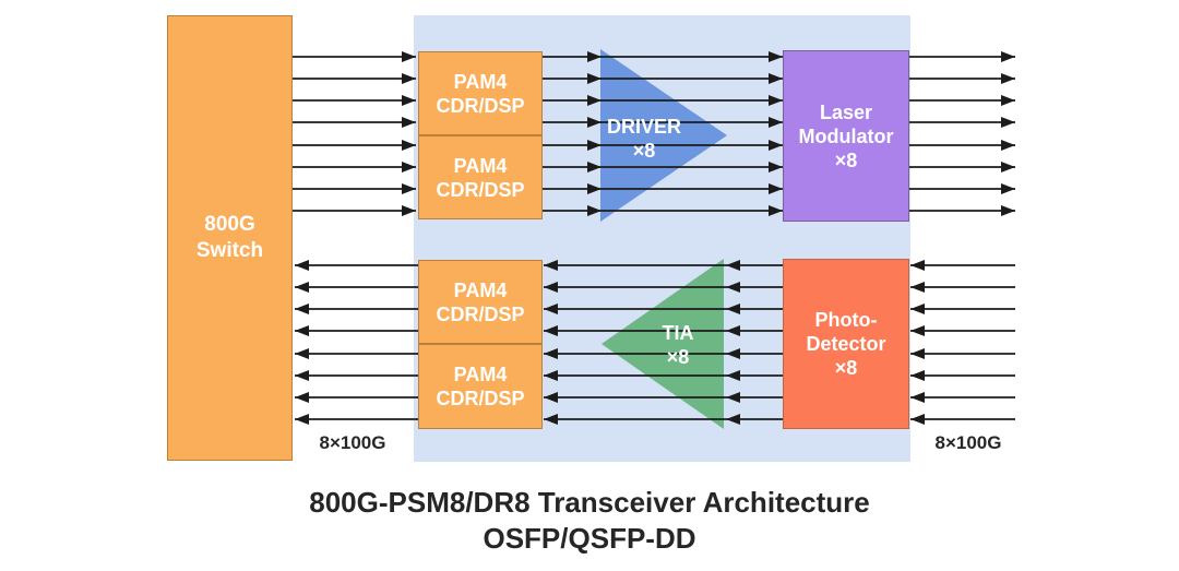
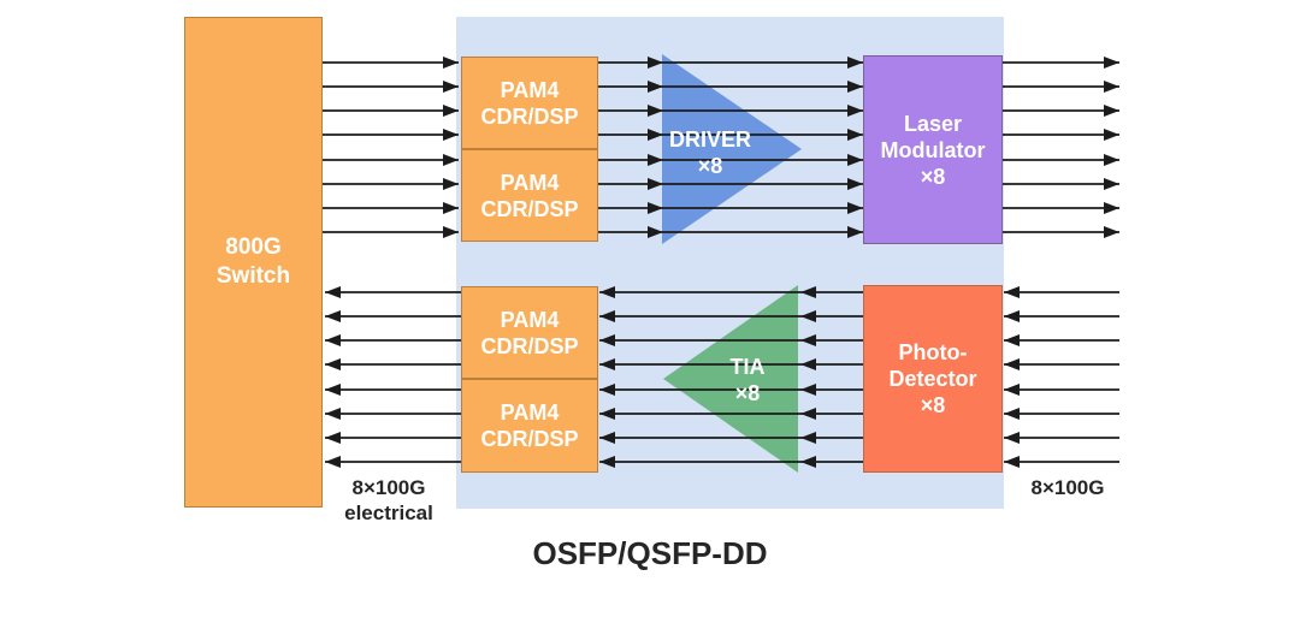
  800G
  Switch
  PAM4
  CDR/DSP
  PAM4
  CDR/DSP
  PAM4
  CDR/DSP
  PAM4
  CDR/DSP
  Laser
  Modulator
  ×8
  Photo-
  Detector
  ×8
  DRIVER
  ×8
  TIA
  ×8
  8×100G
+ electrical
  8×100G
- 800G-PSM8/DR8 Transceiver Architecture
  OSFP/QSFP-DD
